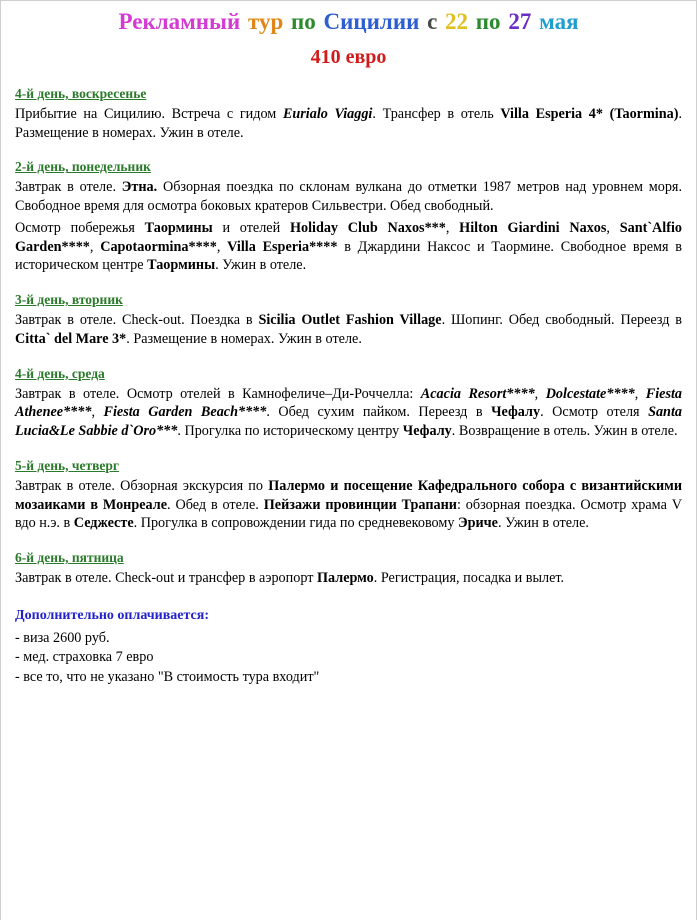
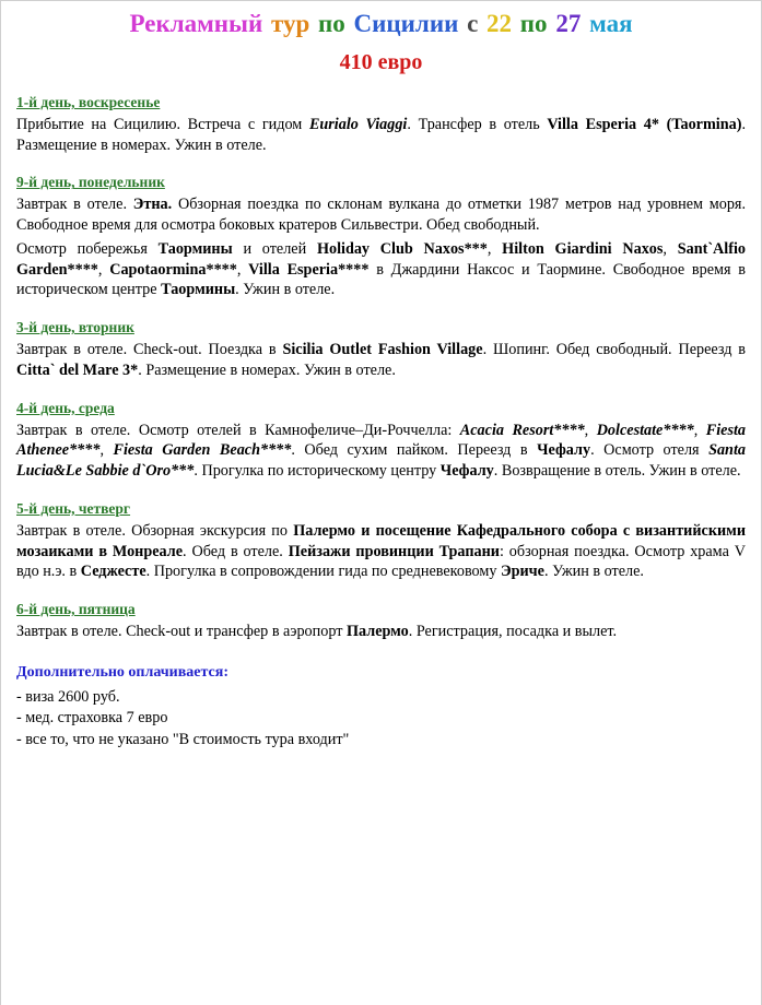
  Рекламный тур по Сицилии с 22 по 27 мая
  410 евро
- 4-й день, воскресенье
+ 1-й день, воскресенье
  Прибытие на Сицилию. Встреча с гидом Eurialo Viaggi. Трансфер в отель Villa Esperia 4* (Taormina). Размещение в номерах. Ужин в отеле.
- 2-й день, понедельник
+ 9-й день, понедельник
  Завтрак в отеле. Этна. Обзорная поездка по склонам вулкана до отметки 1987 метров над уровнем моря. Свободное время для осмотра боковых кратеров Сильвестри. Обед свободный.
  Осмотр побережья Таормины и отелей Holiday Club Naxos***, Hilton Giardini Naxos, Sant`Alfio Garden****, Capotaormina****, Villa Esperia**** в Джардини Наксос и Таормине. Свободное время в историческом центре Таормины. Ужин в отеле.
  3-й день, вторник
  Завтрак в отеле. Check-out. Поездка в Sicilia Outlet Fashion Village. Шопинг. Обед свободный. Переезд в Citta` del Mare 3*. Размещение в номерах. Ужин в отеле.
  4-й день, среда
  Завтрак в отеле. Осмотр отелей в Камнофеличе–Ди-Роччелла: Acacia Resort****, Dolcestate****, Fiesta Athenee****, Fiesta Garden Beach****. Обед сухим пайком. Переезд в Чефалу. Осмотр отеля Santa Lucia&Le Sabbie d`Oro***. Прогулка по историческому центру Чефалу. Возвращение в отель. Ужин в отеле.
  5-й день, четверг
  Завтрак в отеле. Обзорная экскурсия по Палермо и посещение Кафедрального собора с византийскими мозаиками в Монреале. Обед в отеле. Пейзажи провинции Трапани: обзорная поездка. Осмотр храма V вдо н.э. в Седжесте. Прогулка в сопровождении гида по средневековому Эриче. Ужин в отеле.
  6-й день, пятница
  Завтрак в отеле. Check-out и трансфер в аэропорт Палермо. Регистрация, посадка и вылет.
  Дополнительно оплачивается:
  - виза 2600 руб.
  - мед. страховка 7 евро
  - все то, что не указано "В стоимость тура входит"
